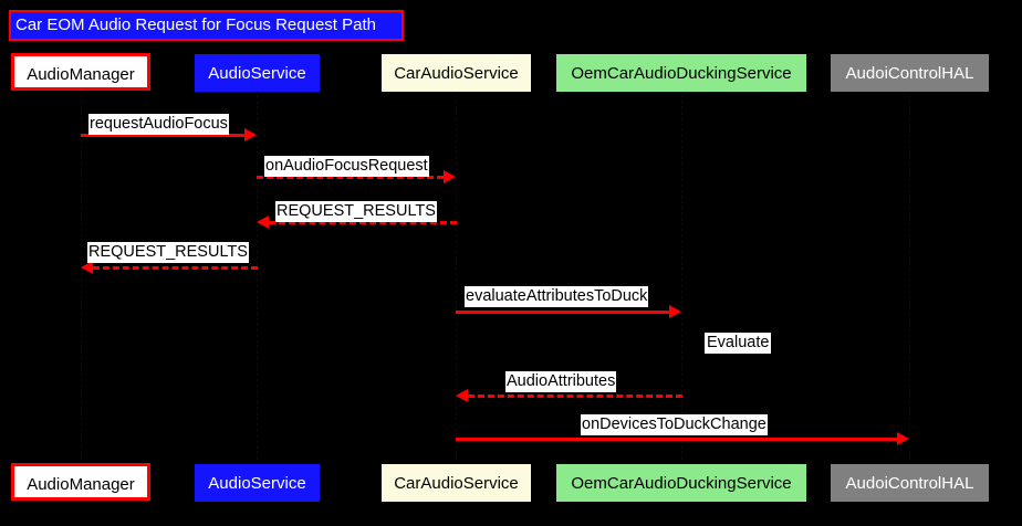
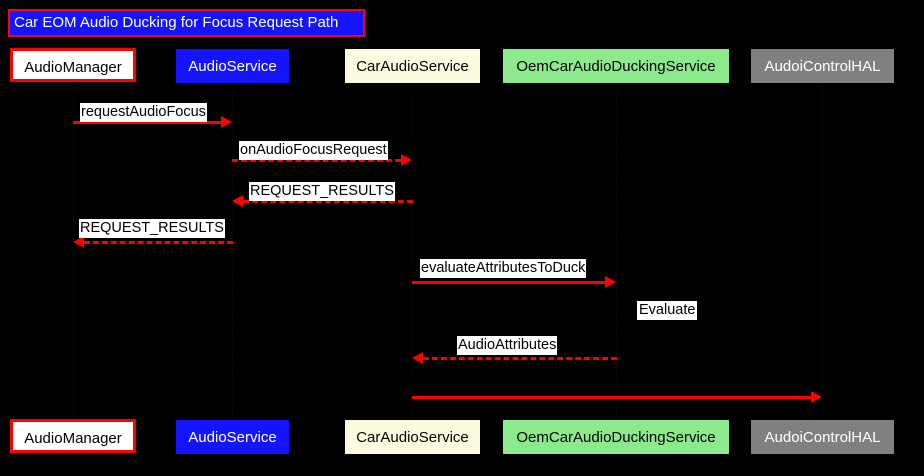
- Car EOM Audio Request for Focus Request Path
+ Car EOM Audio Ducking for Focus Request Path
  AudioManager
  AudioService
  CarAudioService
  OemCarAudioDuckingService
  AudoiControlHAL
  requestAudioFocus
  onAudioFocusRequest
  REQUEST_RESULTS
  REQUEST_RESULTS
  evaluateAttributesToDuck
  Evaluate
  AudioAttributes
- onDevicesToDuckChange
  AudioManager
  AudioService
  CarAudioService
  OemCarAudioDuckingService
  AudoiControlHAL
